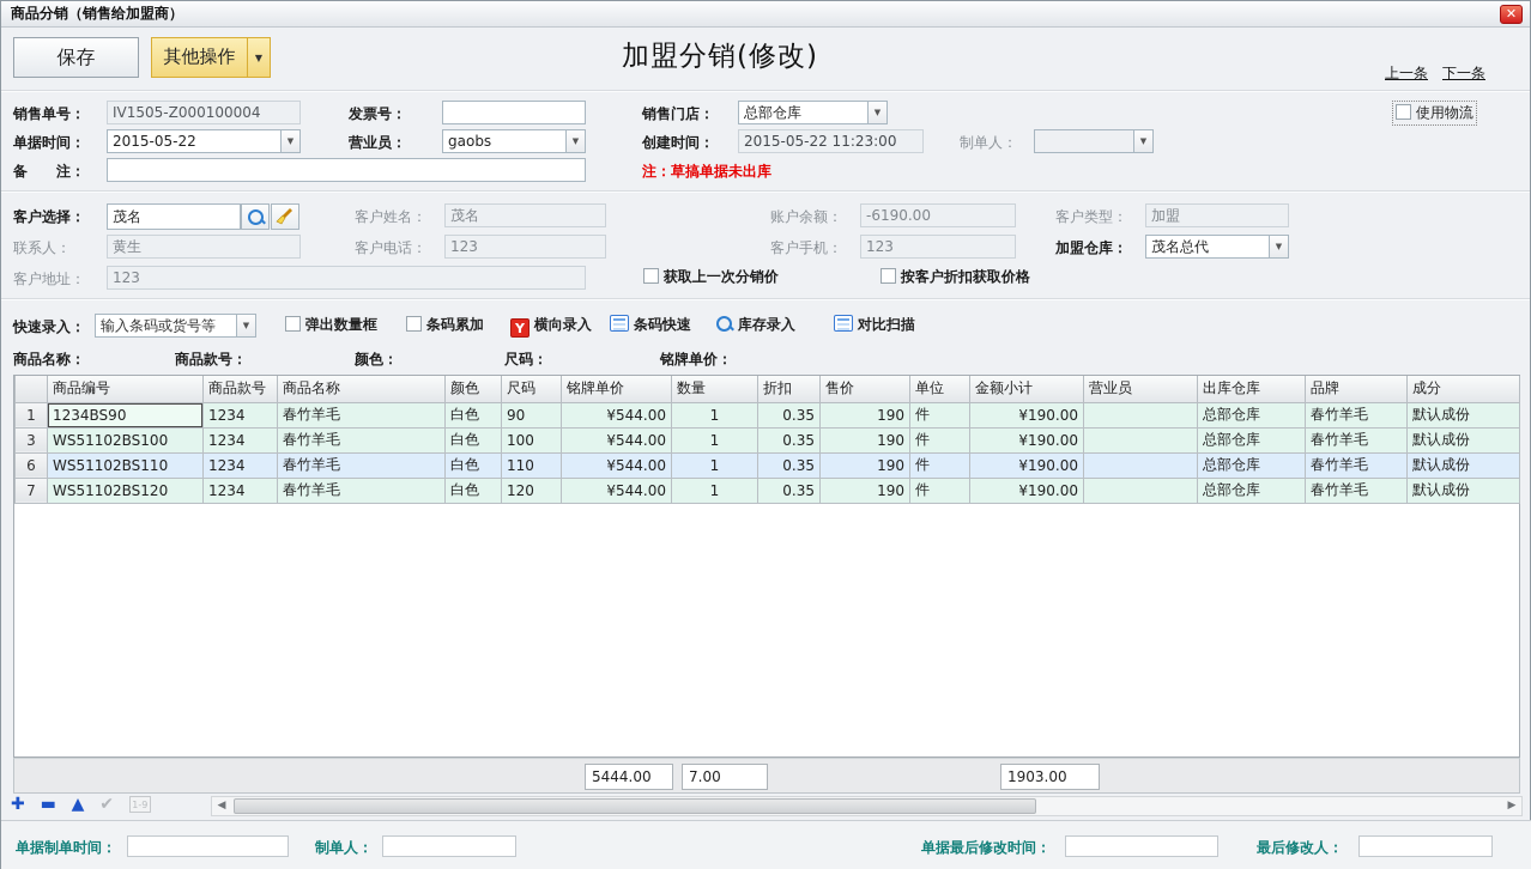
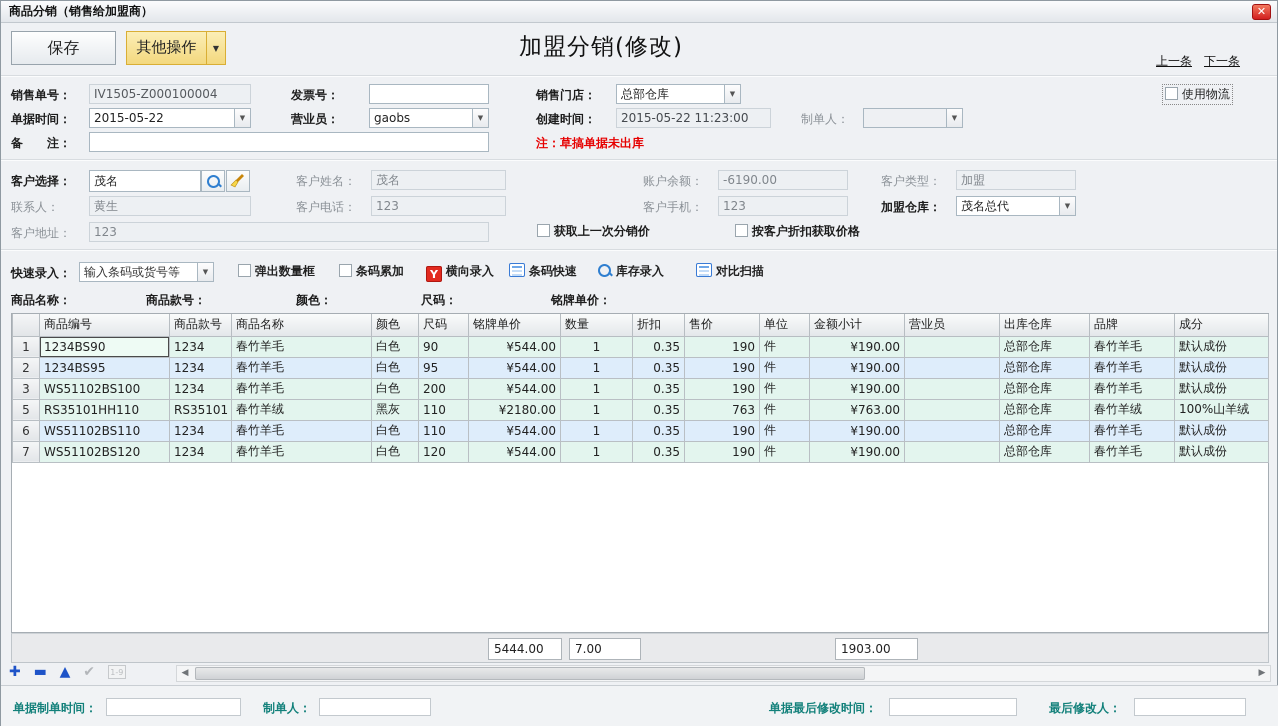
  商品分销（销售给加盟商）
  ✕
  保存
  其他操作
  ▼
  加盟分销(修改)
  上一条
  下一条
  销售单号：
  IV1505-Z000100004
  发票号：
  销售门店：
  总部仓库
  ▼
  使用物流
  单据时间：
  2015-05-22
  ▼
  营业员：
  gaobs
  ▼
  创建时间：
  2015-05-22 11:23:00
  制单人：
  ▼
  备 注：
  注：草搞单据未出库
  客户选择：
  茂名
  客户姓名：
  茂名
  账户余额：
  -6190.00
  客户类型：
  加盟
  联系人：
  黄生
  客户电话：
  123
  客户手机：
  123
  加盟仓库：
  茂名总代
  ▼
  客户地址：
  123
  获取上一次分销价
  按客户折扣获取价格
  快速录入：
  输入条码或货号等
  ▼
  弹出数量框
  条码累加
  Y 横向录入
  条码快速
  库存录入
  对比扫描
  商品名称：
  商品款号：
  颜色：
  尺码：
  铭牌单价：
  	商品编号	商品款号	商品名称	颜色	尺码	铭牌单价	数量	折扣	售价	单位	金额小计	营业员	出库仓库	品牌	成分
  1	1234BS90	1234	春竹羊毛	白色	90	¥544.00	1	0.35	190	件	¥190.00		总部仓库	春竹羊毛	默认成份
+ 2	1234BS95	1234	春竹羊毛	白色	95	¥544.00	1	0.35	190	件	¥190.00		总部仓库	春竹羊毛	默认成份
- 3	WS51102BS100	1234	春竹羊毛	白色	100	¥544.00	1	0.35	190	件	¥190.00		总部仓库	春竹羊毛	默认成份
+ 3	WS51102BS100	1234	春竹羊毛	白色	200	¥544.00	1	0.35	190	件	¥190.00		总部仓库	春竹羊毛	默认成份
+ 5	RS35101HH110	RS35101	春竹羊绒	黑灰	110	¥2180.00	1	0.35	763	件	¥763.00		总部仓库	春竹羊绒	100%山羊绒
  6	WS51102BS110	1234	春竹羊毛	白色	110	¥544.00	1	0.35	190	件	¥190.00		总部仓库	春竹羊毛	默认成份
  7	WS51102BS120	1234	春竹羊毛	白色	120	¥544.00	1	0.35	190	件	¥190.00		总部仓库	春竹羊毛	默认成份
  5444.00
  7.00
  1903.00
  ✚ ▬ ▲ ✔ 1-9
  ◀
  ▶
  单据制单时间：
  制单人：
  单据最后修改时间：
  最后修改人：
